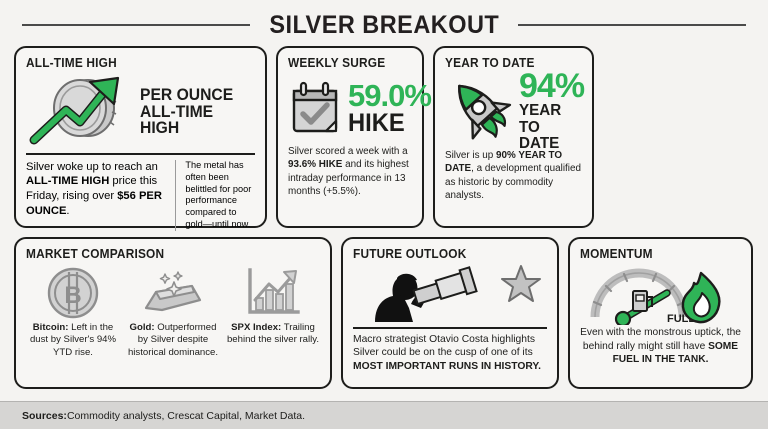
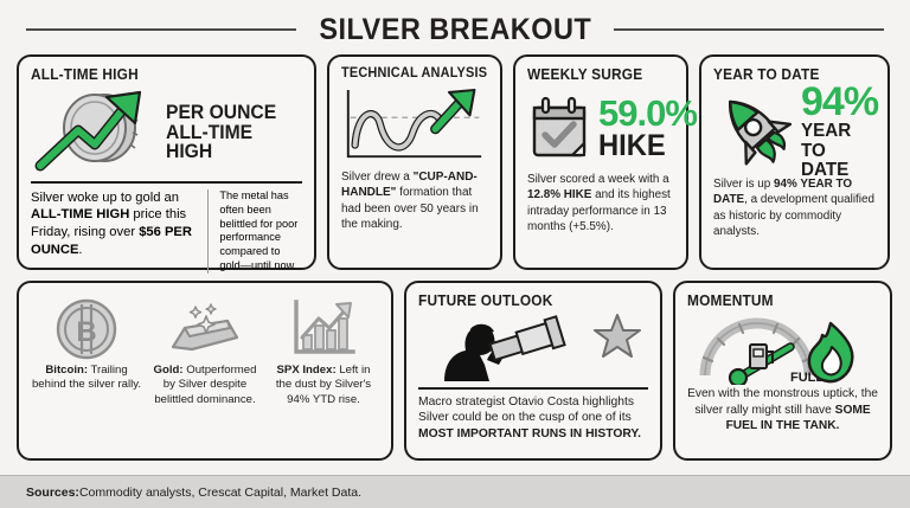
  SILVER BREAKOUT
  ALL-TIME HIGH
  PER OUNCE
  ALL-TIME HIGH
- Silver woke up to reach an ALL-TIME HIGH price this Friday, rising over $56 PER OUNCE.
+ Silver woke up to gold an ALL-TIME HIGH price this Friday, rising over $56 PER OUNCE.
  The metal has often been belittled for poor performance compared to gold—until now.
+ TECHNICAL ANALYSIS
+ Silver drew a "CUP-AND-HANDLE" formation that had been over 50 years in the making.
  WEEKLY SURGE
  59.0%
  HIKE
- Silver scored a week with a 93.6% HIKE and its highest intraday performance in 13 months (+5.5%).
+ Silver scored a week with a 12.8% HIKE and its highest intraday performance in 13 months (+5.5%).
  YEAR TO DATE
  94%
  YEAR
  TO DATE
- Silver is up 90% YEAR TO DATE, a development qualified as historic by commodity analysts.
+ Silver is up 94% YEAR TO DATE, a development qualified as historic by commodity analysts.
- MARKET COMPARISON
  B
- Bitcoin: Left in the dust by Silver's 94% YTD rise.
+ Bitcoin: Trailing behind the silver rally.
- Gold: Outperformed by Silver despite historical dominance.
+ Gold: Outperformed by Silver despite belittled dominance.
- SPX Index: Trailing behind the silver rally.
+ SPX Index: Left in the dust by Silver's 94% YTD rise.
  FUTURE OUTLOOK
  Macro strategist Otavio Costa highlights Silver could be on the cusp of one of its MOST IMPORTANT RUNS IN HISTORY.
  MOMENTUM
  FUL
- Even with the monstrous uptick, the behind rally might still have SOME FUEL IN THE TANK.
+ Even with the monstrous uptick, the silver rally might still have SOME FUEL IN THE TANK.
  Sources:
  Commodity analysts, Crescat Capital, Market Data.
